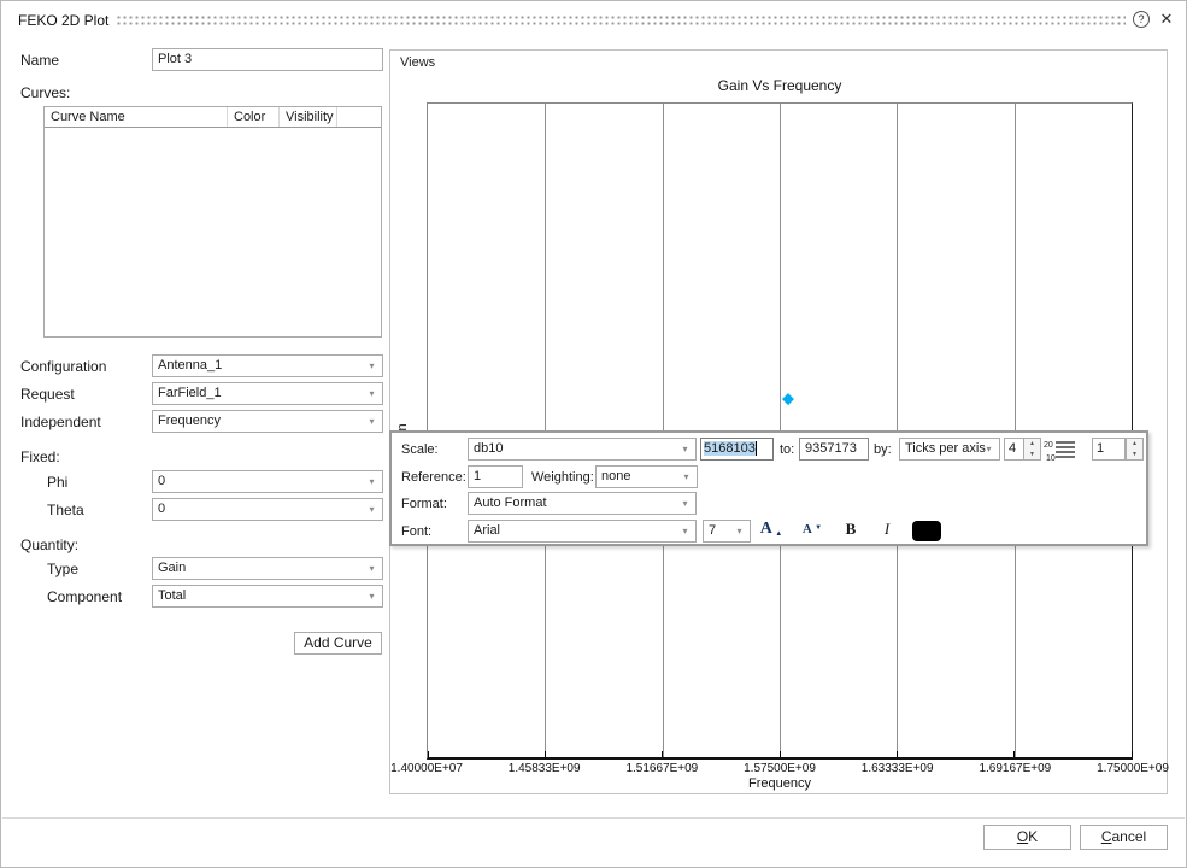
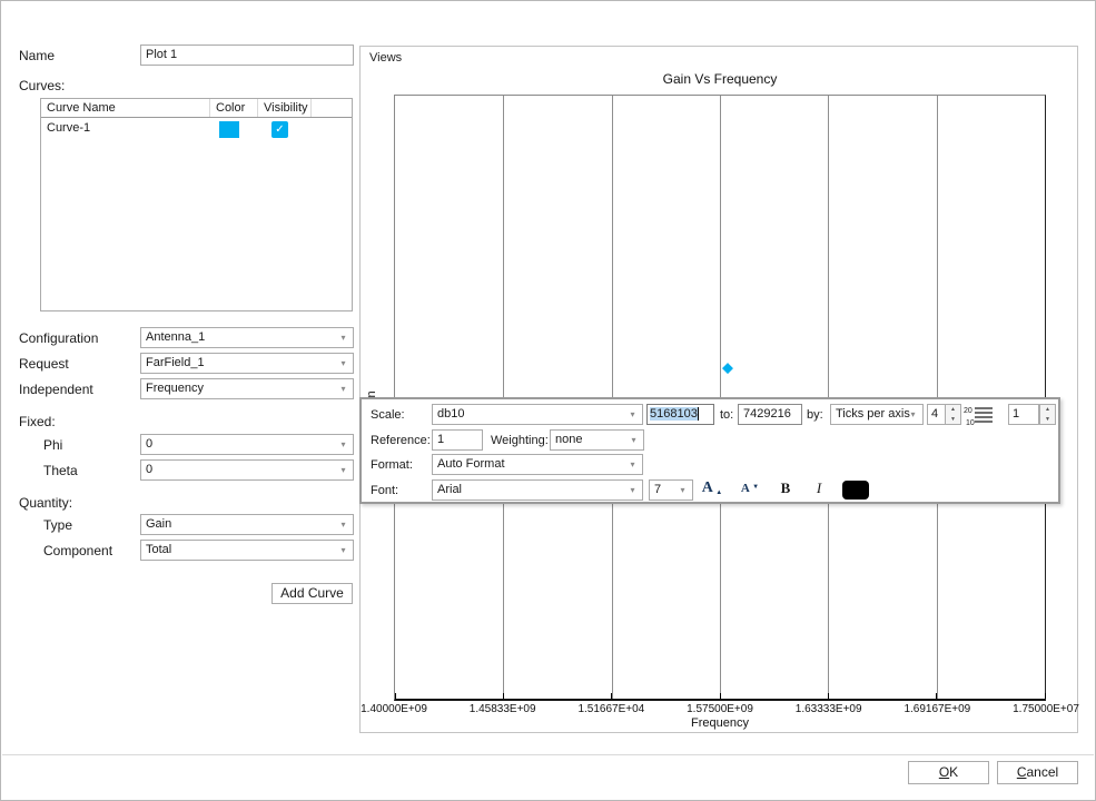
- FEKO 2D Plot
- ?
- ✕
  Name
- Plot 3
+ Plot 1
  Curves:
  Curve Name
  Color
  Visibility
+ Curve-1
+ ✓
  Configuration
  Antenna_1
  ▾
  Request
  FarField_1
  ▾
  Independent
  Frequency
  ▾
  Fixed:
  Phi
  0
  ▾
  Theta
  0
  ▾
  Quantity:
  Type
  Gain
  ▾
  Component
  Total
  ▾
  Add Curve
  Views
  Gain Vs Frequency
  ◆
- 1.40000E+07
+ 1.40000E+09
  1.45833E+09
- 1.51667E+09
+ 1.51667E+04
  1.57500E+09
  1.63333E+09
  1.69167E+09
- 1.75000E+09
+ 1.75000E+07
  Frequency
  Scale:
  db10
  ▾
  5168103
  to:
- 9357173
+ 7429216
  by:
  Ticks per axis
  ▾
  4
  1
  Reference:
  1
  Weighting:
  none
  ▾
  Format:
  Auto Format
  ▾
  Font:
  Arial
  ▾
  7
  ▾
  B
  I
  OK
  Cancel
